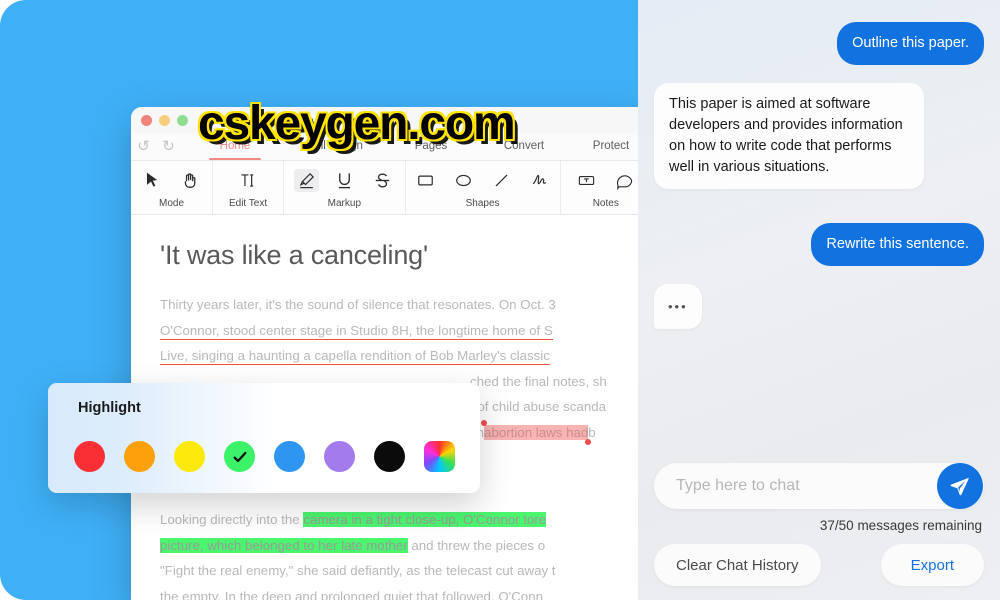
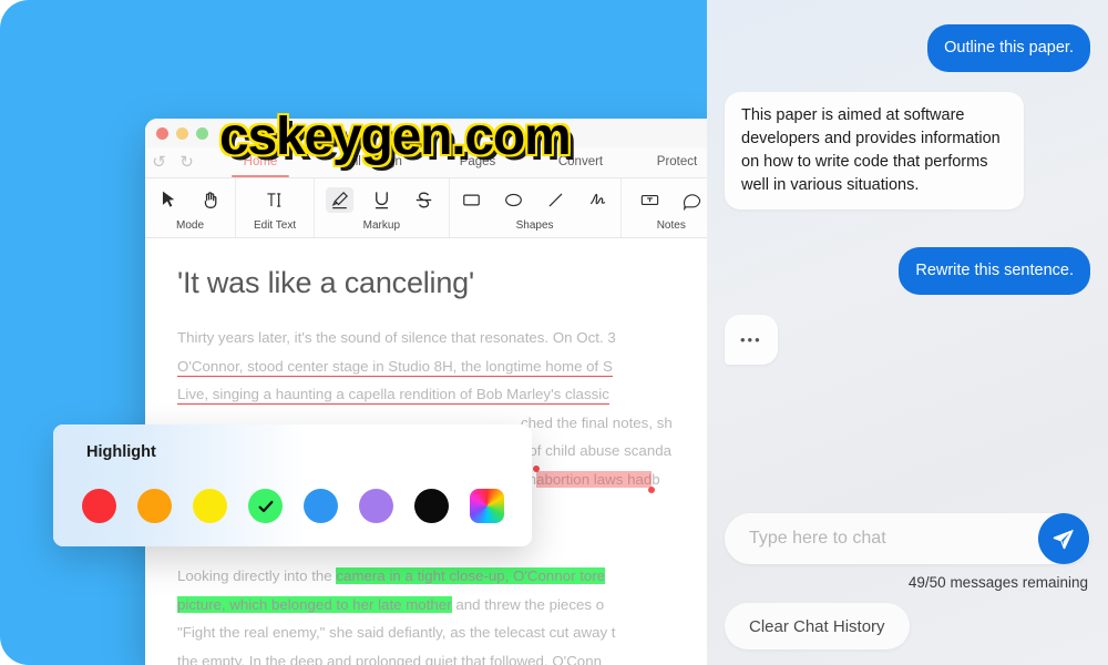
  ↺
  ↻
  Home
  Fill & Sign
  Pages
  Convert
  Protect
  Mode
  Edit Text
  Markup
  Shapes
  Notes
  'It was like a canceling'
  Thirty years later, it's the sound of silence that resonates. On Oct. 3
  O'Connor, stood center stage in Studio 8H, the longtime home of S
  Live, singing a haunting a capella rendition of Bob Marley's classic
  ched the final notes, sh
  of child abuse scanda
  habortion laws hadb
  Looking directly into the camera in a tight close-up, O'Connor tore
  picture, which belonged to her late mother and threw the pieces o
  "Fight the real enemy," she said defiantly, as the telecast cut away t
  the empty. In the deep and prolonged quiet that followed, O'Conn
  Highlight
  cskeygen.com
  Outline this paper.
  This paper is aimed at software developers and provides information on how to write code that performs well in various situations.
  Rewrite this sentence.
  •••
  Type here to chat
- 37/50 messages remaining
+ 49/50 messages remaining
  Clear Chat History
- Export
